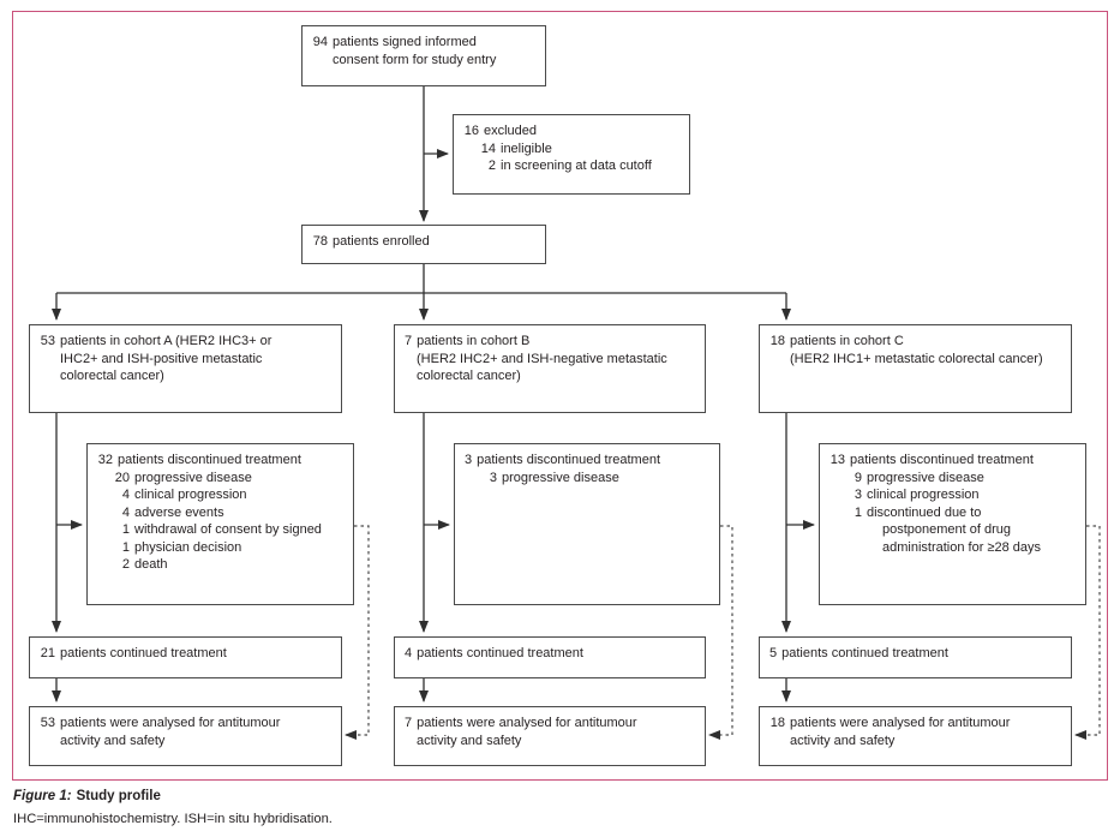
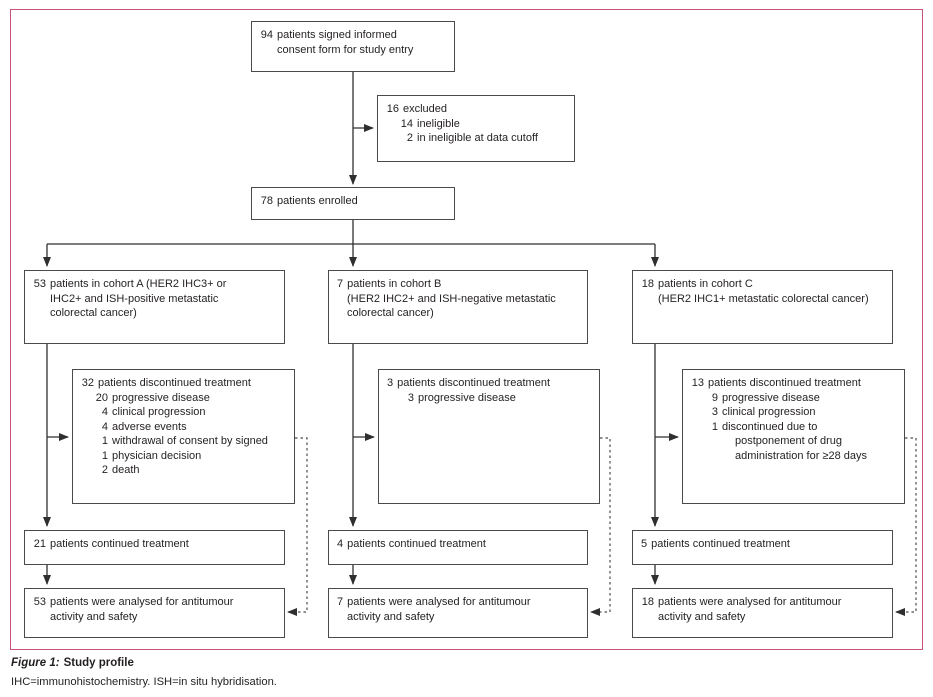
  94 patients signed informed
  consent form for study entry
  16 excluded
  14 ineligible
- 2 in screening at data cutoff
+ 2 in ineligible at data cutoff
  78 patients enrolled
  53 patients in cohort A (HER2 IHC3+ or
  IHC2+ and ISH-positive metastatic
  colorectal cancer)
  7 patients in cohort B
  (HER2 IHC2+ and ISH-negative metastatic
  colorectal cancer)
  18 patients in cohort C
  (HER2 IHC1+ metastatic colorectal cancer)
  32 patients discontinued treatment
  20 progressive disease
  4 clinical progression
  4 adverse events
  1 withdrawal of consent by signed
  1 physician decision
  2 death
  3 patients discontinued treatment
  3 progressive disease
  13 patients discontinued treatment
  9 progressive disease
  3 clinical progression
  1 discontinued due to
  postponement of drug
  administration for ≥28 days
  21 patients continued treatment
  4 patients continued treatment
  5 patients continued treatment
  53 patients were analysed for antitumour
  activity and safety
  7 patients were analysed for antitumour
  activity and safety
  18 patients were analysed for antitumour
  activity and safety
  Figure 1: Study profile
  IHC=immunohistochemistry. ISH=in situ hybridisation.
